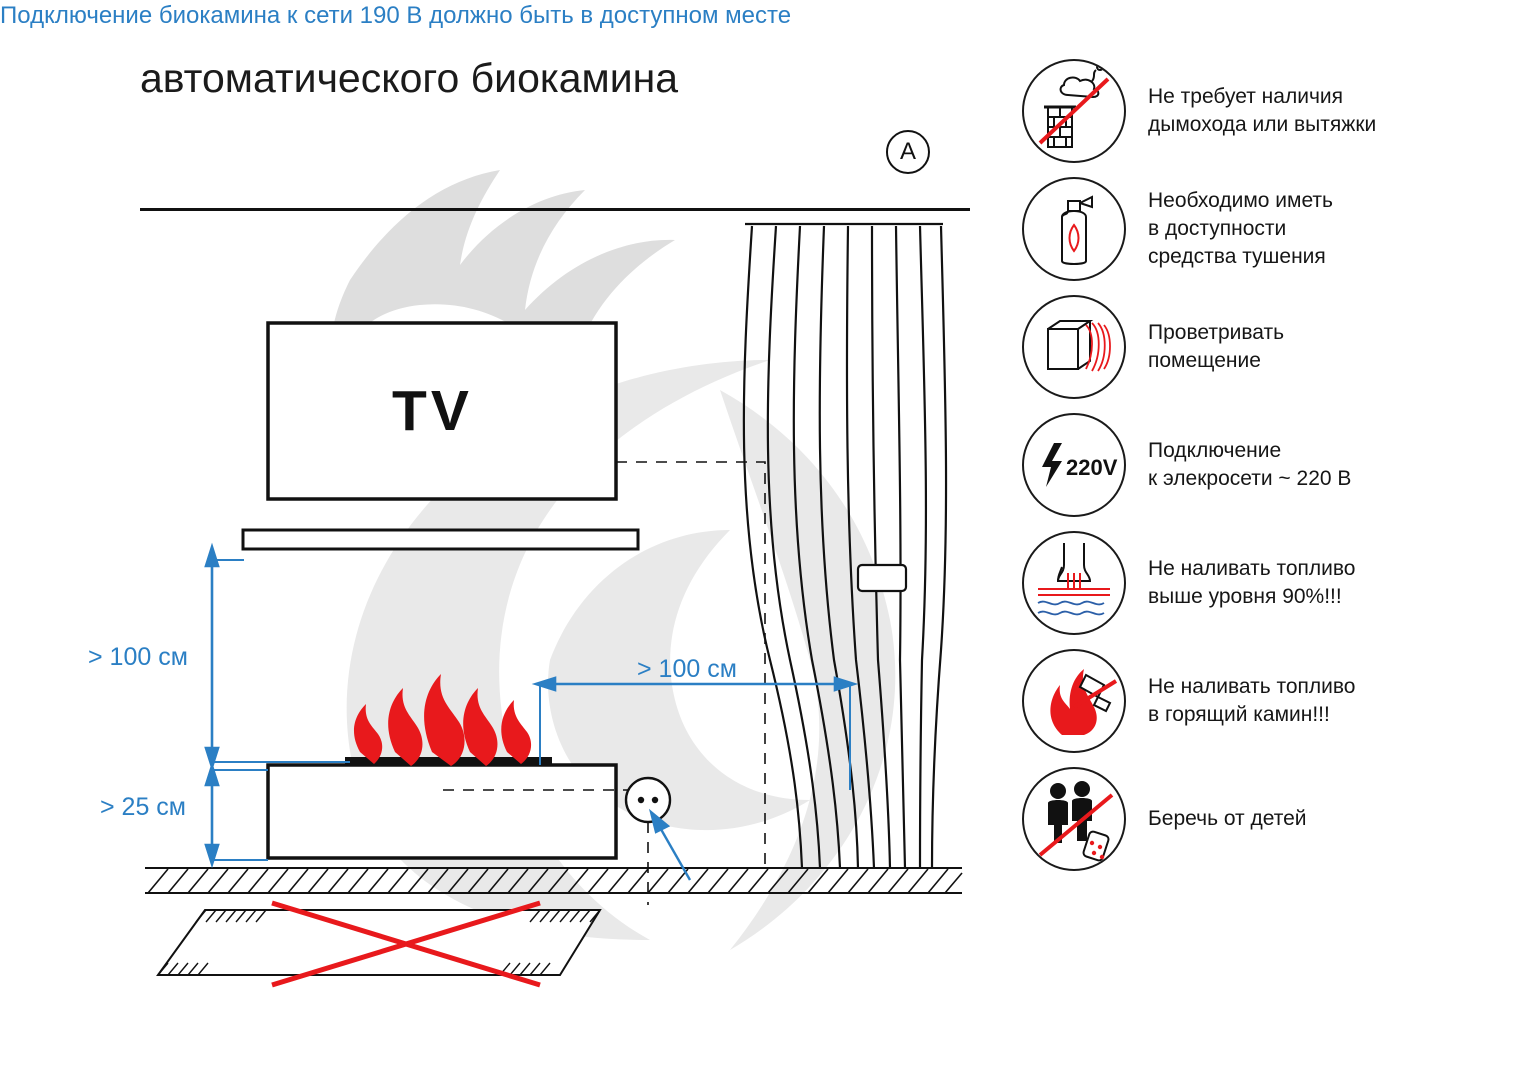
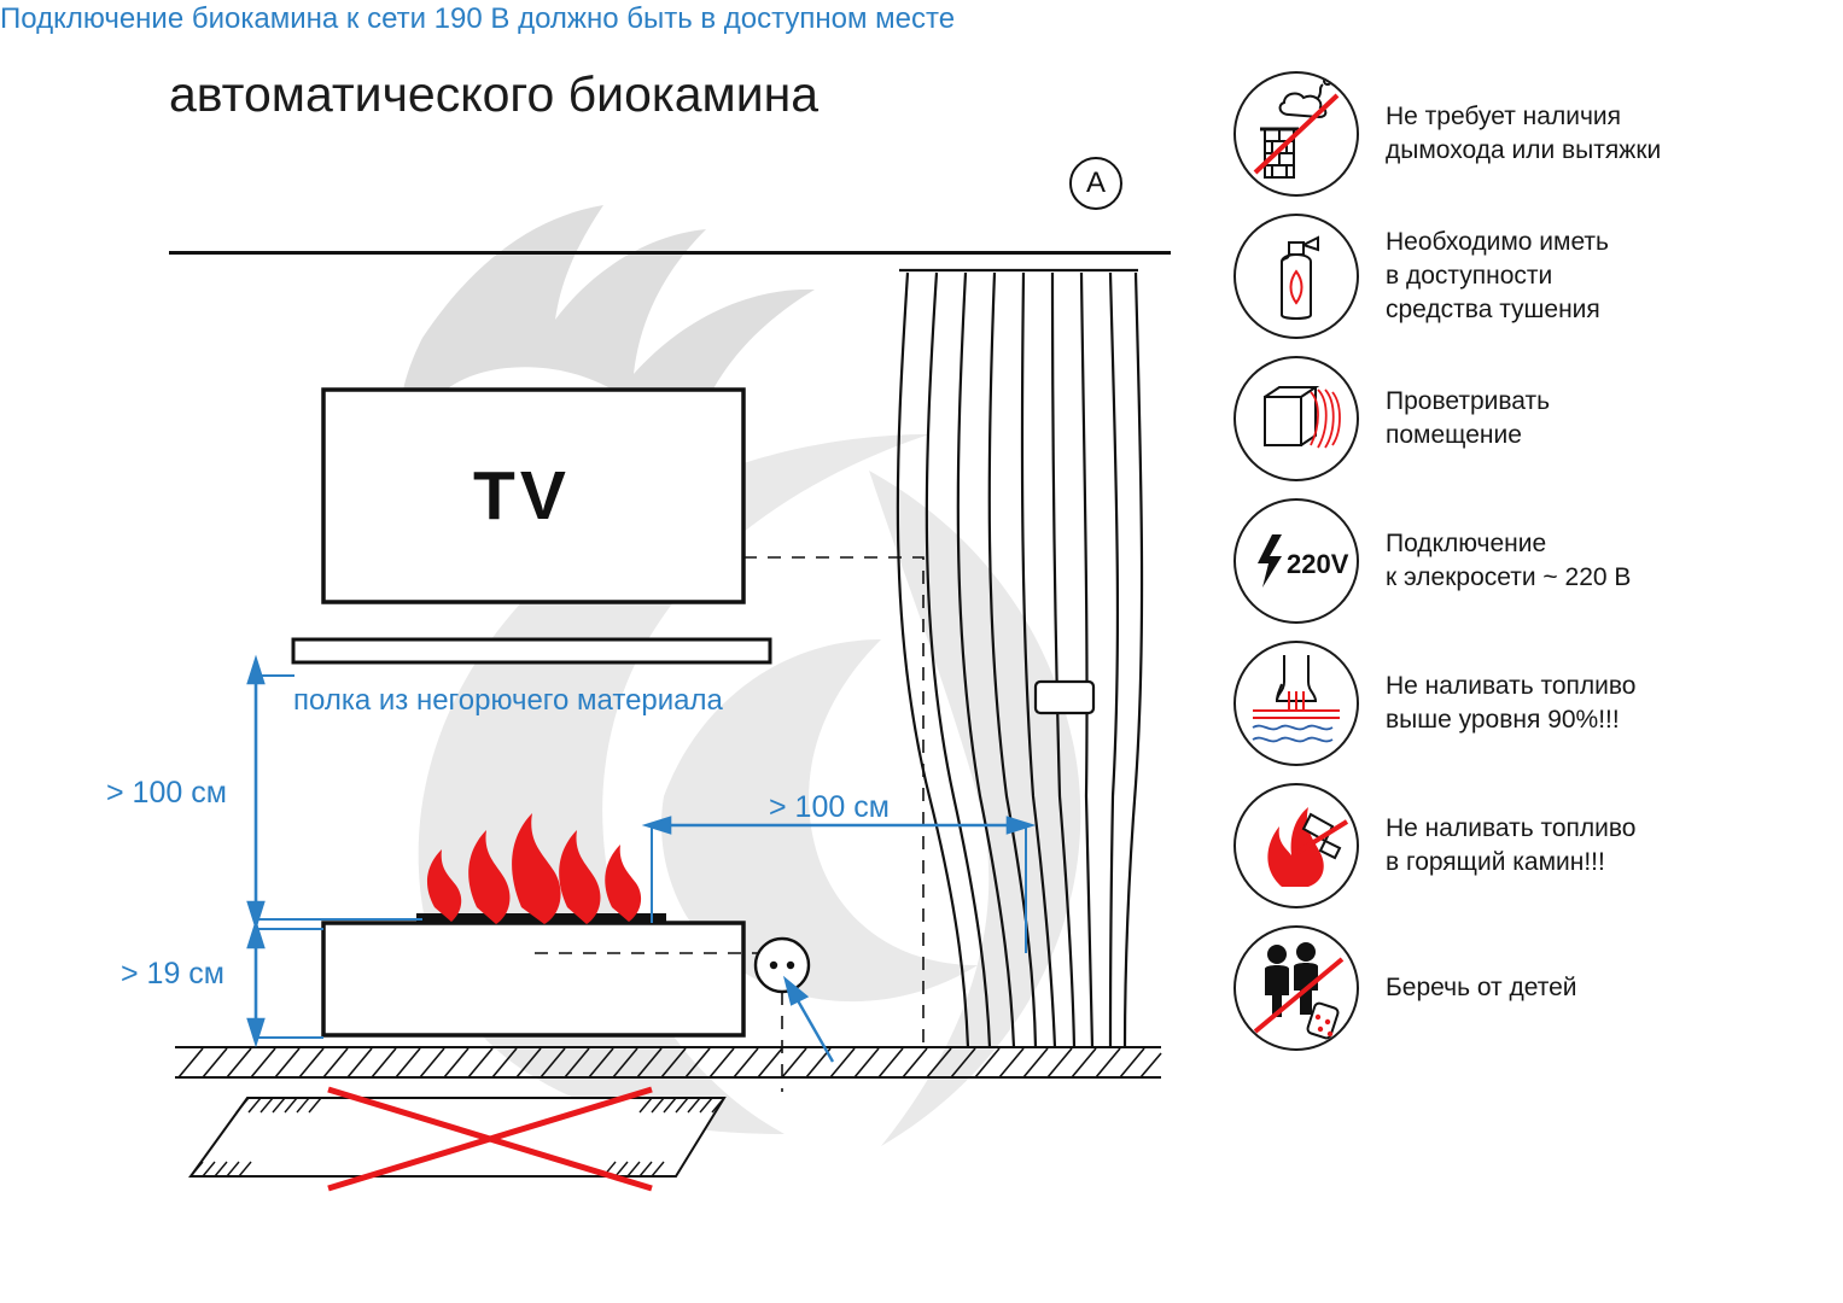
  автоматического биокамина
  A
  TV
+ полка из негорючего материала
  > 100 см
  > 100 см
- > 25 см
+ > 19 см
  Подключение биокамина к сети 190 В должно быть в доступном месте
  Не требует наличия
  дымохода или вытяжки
  Необходимо иметь
  в доступности
  средства тушения
  Проветривать
  помещение
  220V
  Подключение
  к элекросети ~ 220 В
  Не наливать топливо
  выше уровня 90%!!!
  Не наливать топливо
  в горящий камин!!!
  Беречь от детей
